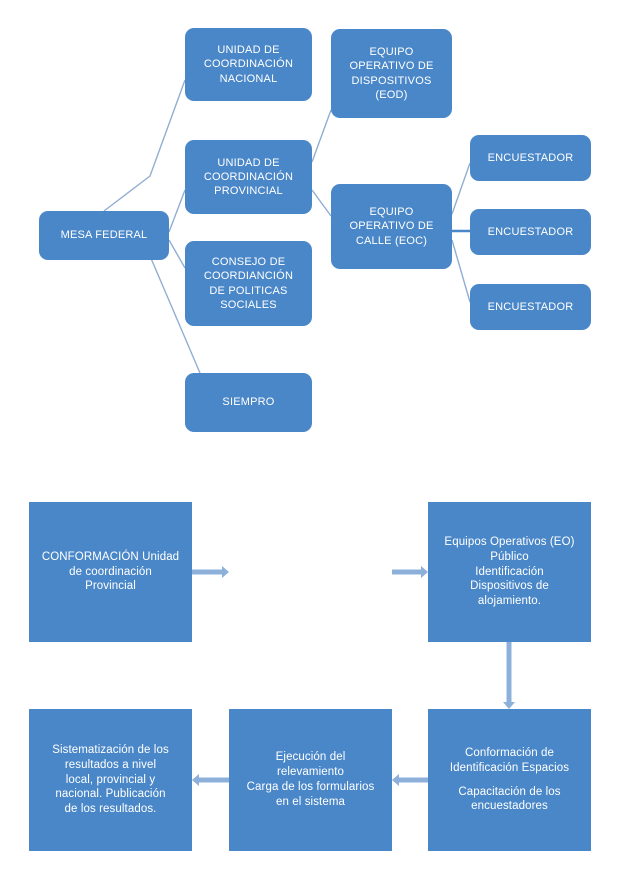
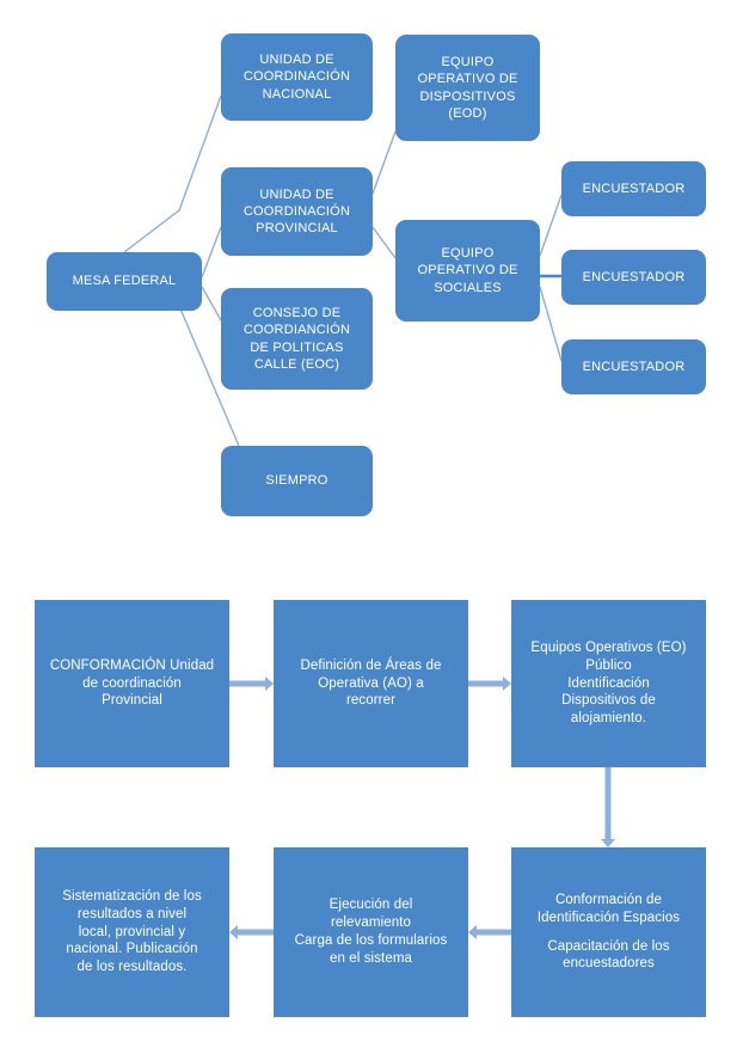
  MESA FEDERAL
  UNIDAD DE
  COORDINACIÓN
  NACIONAL
  EQUIPO
  OPERATIVO DE
  DISPOSITIVOS
  (EOD)
  UNIDAD DE
  COORDINACIÓN
  PROVINCIAL
  EQUIPO
  OPERATIVO DE
- CALLE (EOC)
+ SOCIALES
  CONSEJO DE
  COORDIANCIÓN
  DE POLITICAS
- SOCIALES
+ CALLE (EOC)
  SIEMPRO
  ENCUESTADOR
  ENCUESTADOR
  ENCUESTADOR
  CONFORMACIÓN Unidad
  de coordinación
  Provincial
+ Definición de Áreas de
+ Operativa (AO) a
+ recorrer
  Equipos Operativos (EO)
  Público
  Identificación
  Dispositivos de
  alojamiento.
  Conformación de
  Identificación Espacios
  Capacitación de los
  encuestadores
  Ejecución del
  relevamiento
  Carga de los formularios
  en el sistema
  Sistematización de los
  resultados a nivel
  local, provincial y
  nacional. Publicación
  de los resultados.
